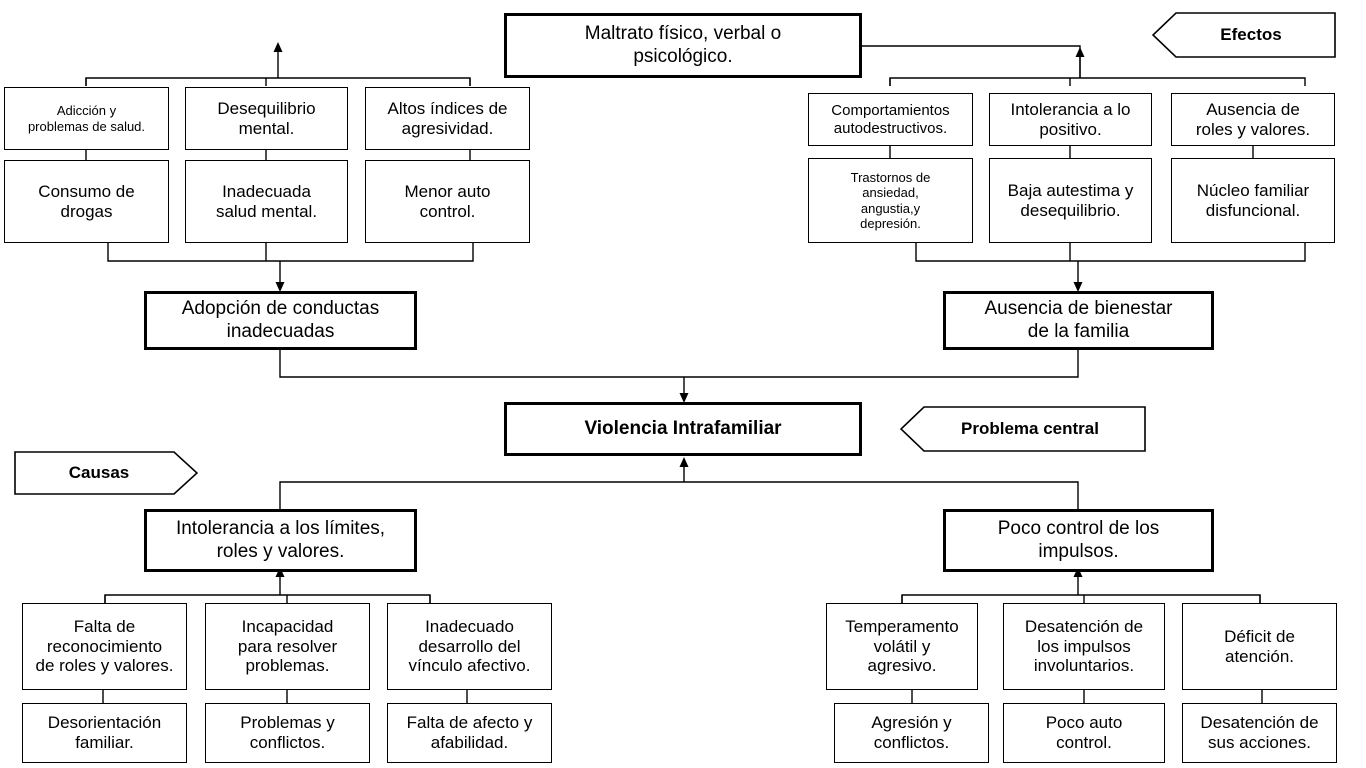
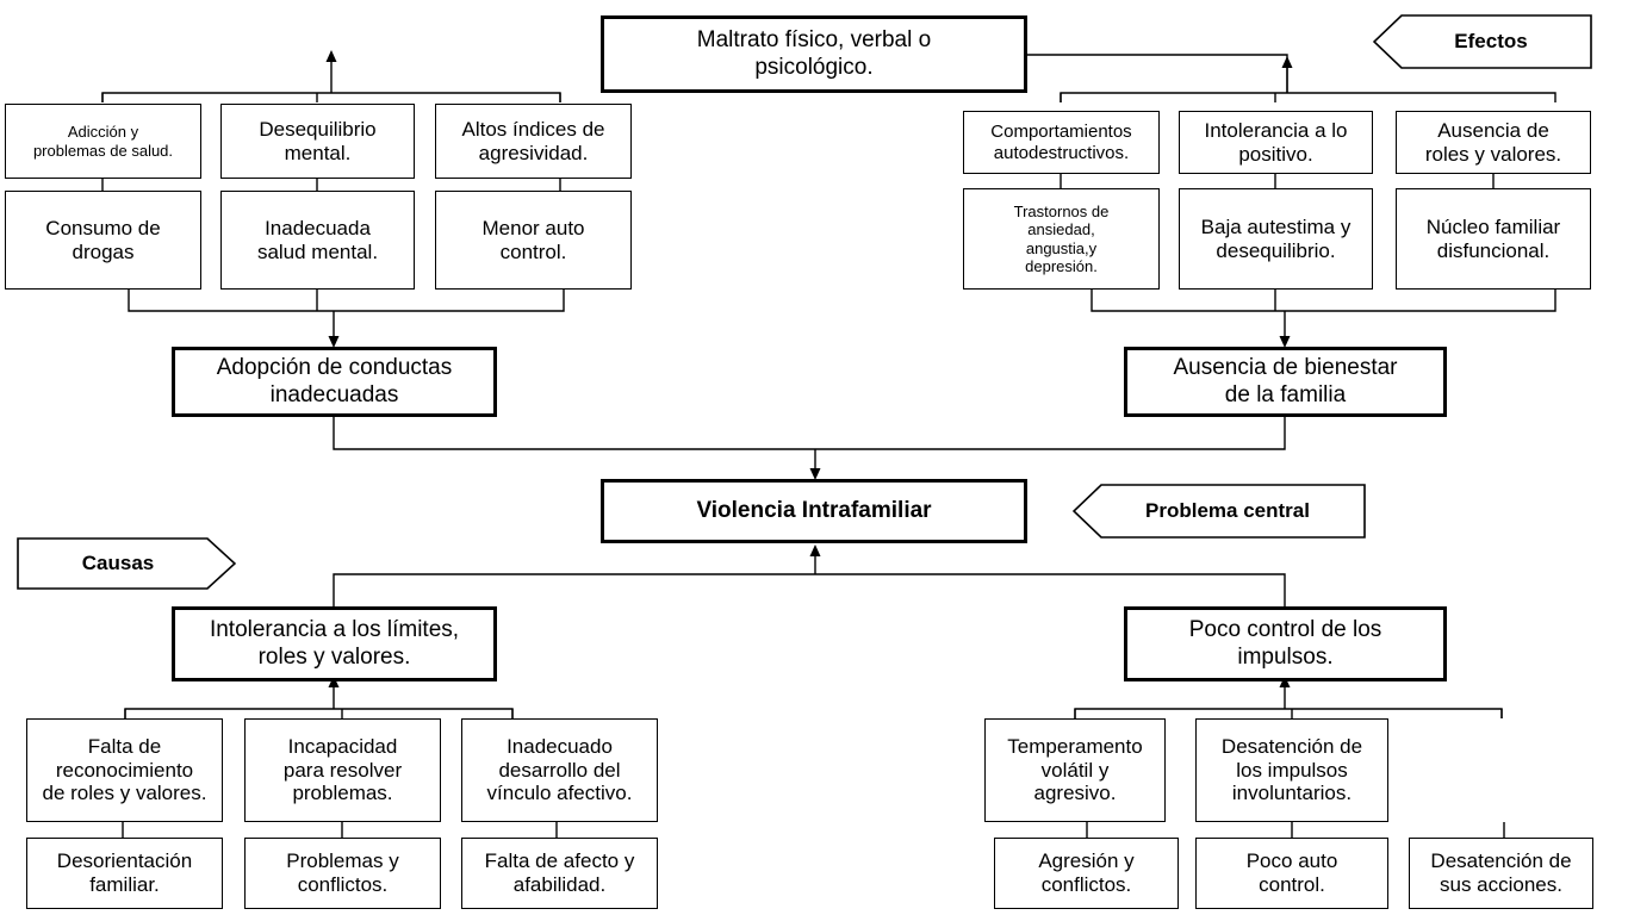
  Efectos
  Problema central
  Causas
  Maltrato físico, verbal o
  psicológico.
  Adicción y
  problemas de salud.
  Desequilibrio
  mental.
  Altos índices de
  agresividad.
  Consumo de
  drogas
  Inadecuada
  salud mental.
  Menor auto
  control.
  Comportamientos
  autodestructivos.
  Intolerancia a lo
  positivo.
  Ausencia de
  roles y valores.
  Trastornos de
  ansiedad,
  angustia,y
  depresión.
  Baja autestima y
  desequilibrio.
  Núcleo familiar
  disfuncional.
  Adopción de conductas
  inadecuadas
  Ausencia de bienestar
  de la familia
  Violencia Intrafamiliar
  Intolerancia a los límites,
  roles y valores.
  Poco control de los
  impulsos.
  Falta de
  reconocimiento
  de roles y valores.
  Incapacidad
  para resolver
  problemas.
  Inadecuado
  desarrollo del
  vínculo afectivo.
  Desorientación
  familiar.
  Problemas y
  conflictos.
  Falta de afecto y
  afabilidad.
  Temperamento
  volátil y
  agresivo.
  Desatención de
  los impulsos
  involuntarios.
- Déficit de
- atención.
  Agresión y
  conflictos.
  Poco auto
  control.
  Desatención de
  sus acciones.
